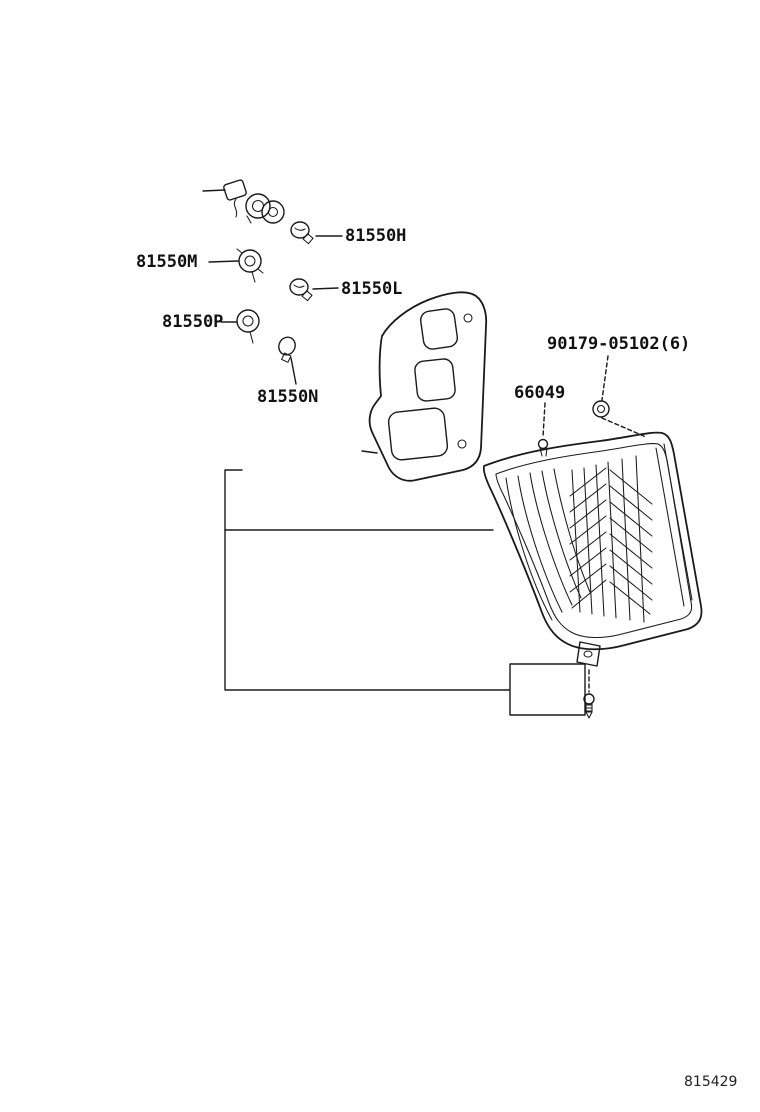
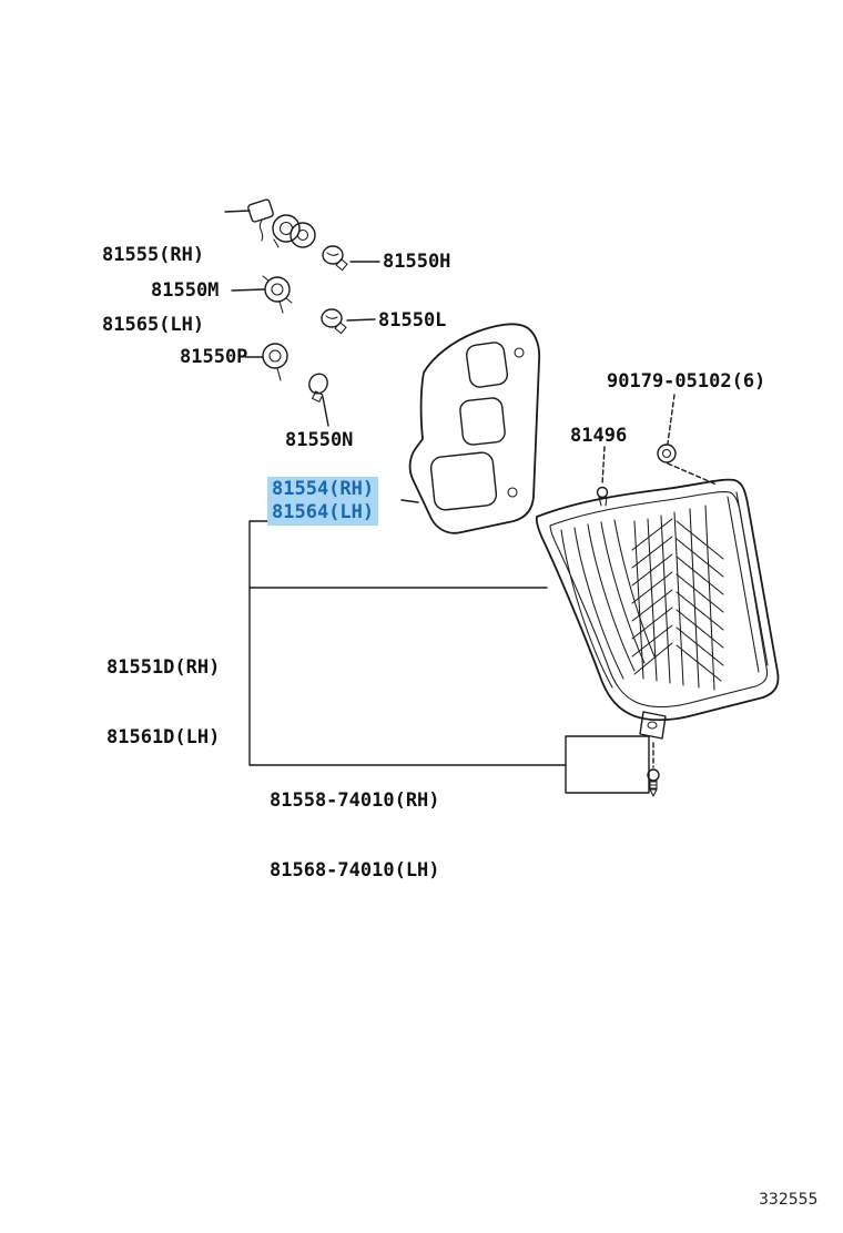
+ 81555(RH)
+ 81565(LH)
  81550H
  81550M
  81550L
  81550P
  81550N
  90179-05102(6)
- 66049
+ 81496
+ 81554(RH)
+ 81564(LH)
+ 81551D(RH)
+ 81561D(LH)
+ 81558-74010(RH)
+ 81568-74010(LH)
- 815429
+ 332555
